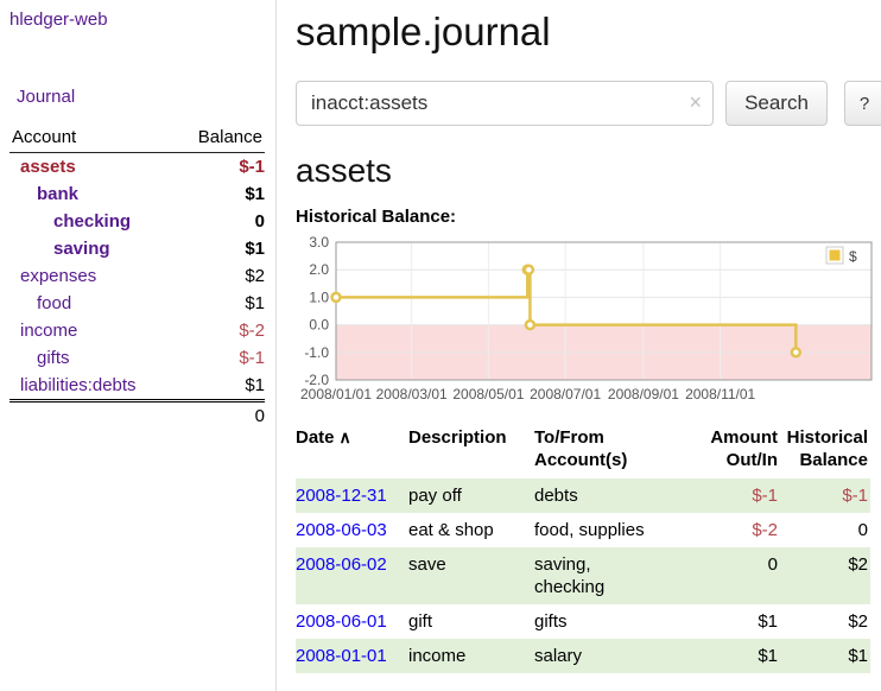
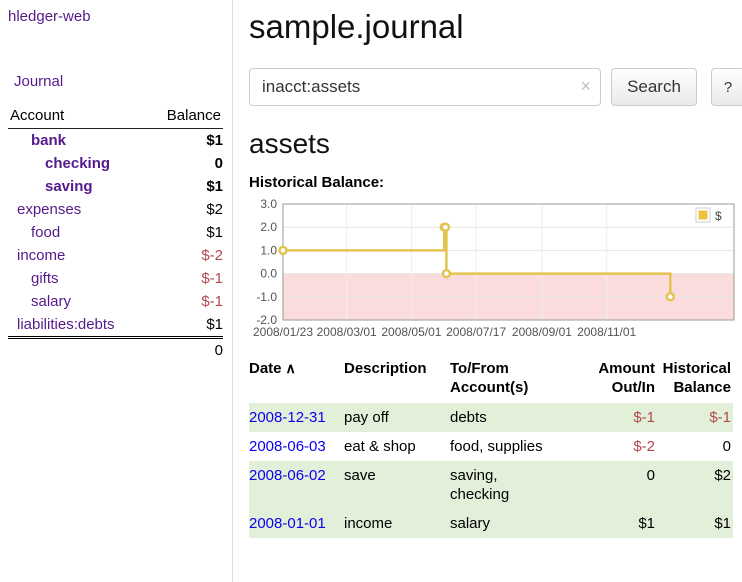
  hledger-web
  Journal
  Account	Balance
- assets	$-1
  bank	$1
  checking	0
  saving	$1
  expenses	$2
  food	$1
  income	$-2
  gifts	$-1
+ salary	$-1
  liabilities:debts	$1
  	0
  sample.journal
  inacct:assets
  ×
  Search
  ?
  assets
  Historical Balance:
  3.0
  2.0
  1.0
  0.0
  -1.0
  -2.0
- 2008/01/01
+ 2008/01/23
  2008/03/01
  2008/05/01
- 2008/07/01
+ 2008/07/17
  2008/09/01
  2008/11/01
  $
  Date ∧	Description	To/From Account(s)	Amount Out/In	Historical Balance
  2008-12-31	pay off	debts	$-1	$-1
  2008-06-03	eat & shop	food, supplies	$-2	0
  2008-06-02	save	saving,checking	0	$2
- 2008-06-01	gift	gifts	$1	$2
  2008-01-01	income	salary	$1	$1
